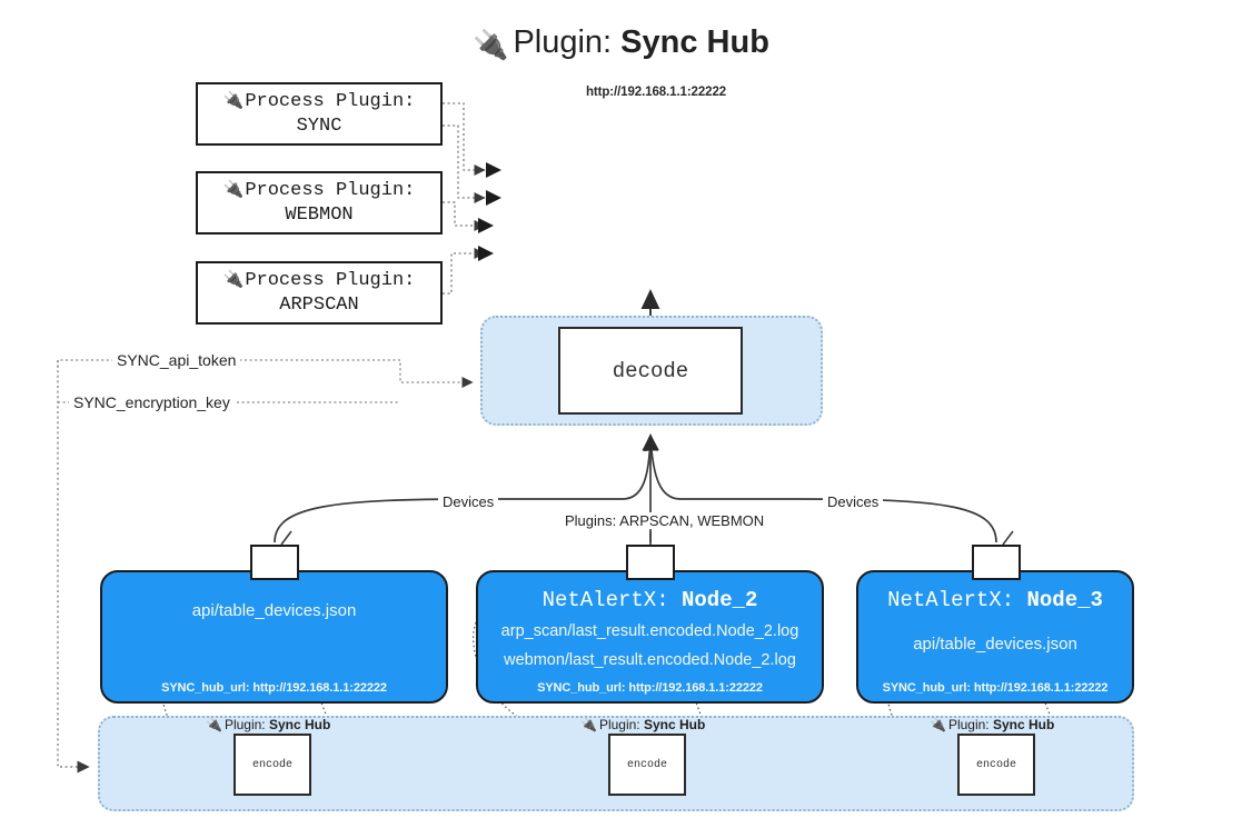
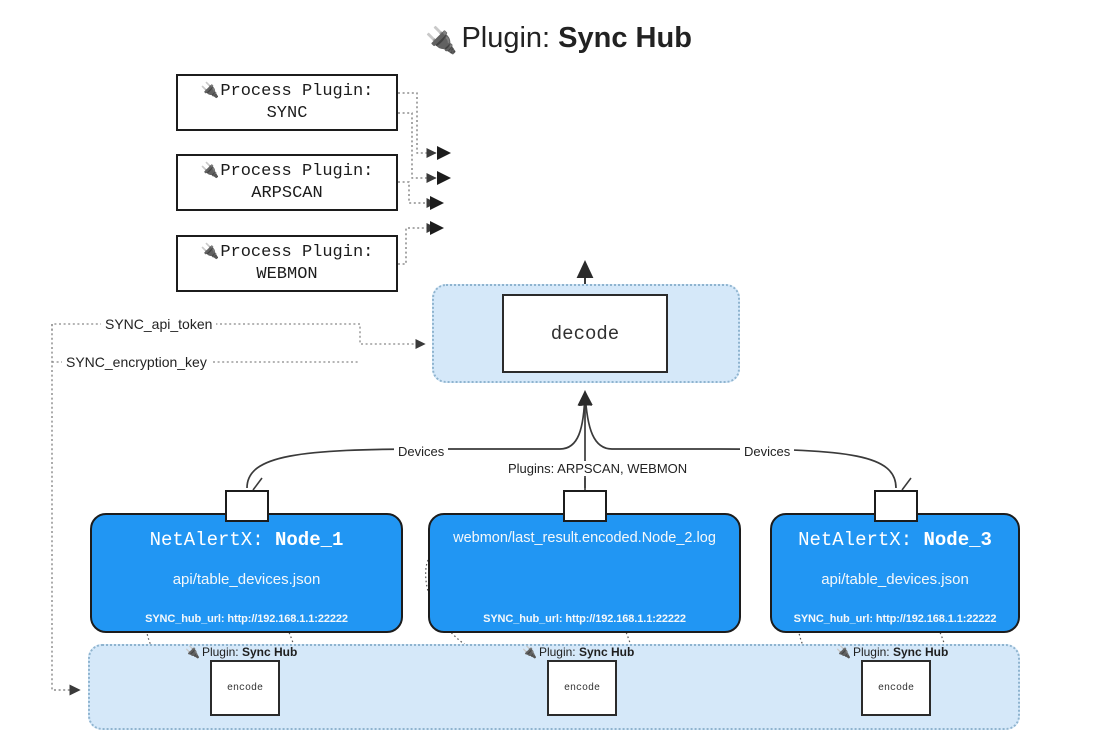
  🔌 Plugin: Sync Hub
  🔌Process Plugin:
  SYNC
  🔌Process Plugin:
- WEBMON
+ ARPSCAN
  🔌Process Plugin:
- ARPSCAN
+ WEBMON
- http://192.168.1.1:22222
  decode
  SYNC_api_token
  SYNC_encryption_key
  Devices
  Plugins: ARPSCAN, WEBMON
  Devices
+ NetAlertX: Node_1
  api/table_devices.json
  SYNC_hub_url: http://192.168.1.1:22222
- NetAlertX: Node_2
- arp_scan/last_result.encoded.Node_2.log
  webmon/last_result.encoded.Node_2.log
  SYNC_hub_url: http://192.168.1.1:22222
  NetAlertX: Node_3
  api/table_devices.json
  SYNC_hub_url: http://192.168.1.1:22222
  🔌 Plugin: Sync Hub
  encode
  🔌 Plugin: Sync Hub
  encode
  🔌 Plugin: Sync Hub
  encode
